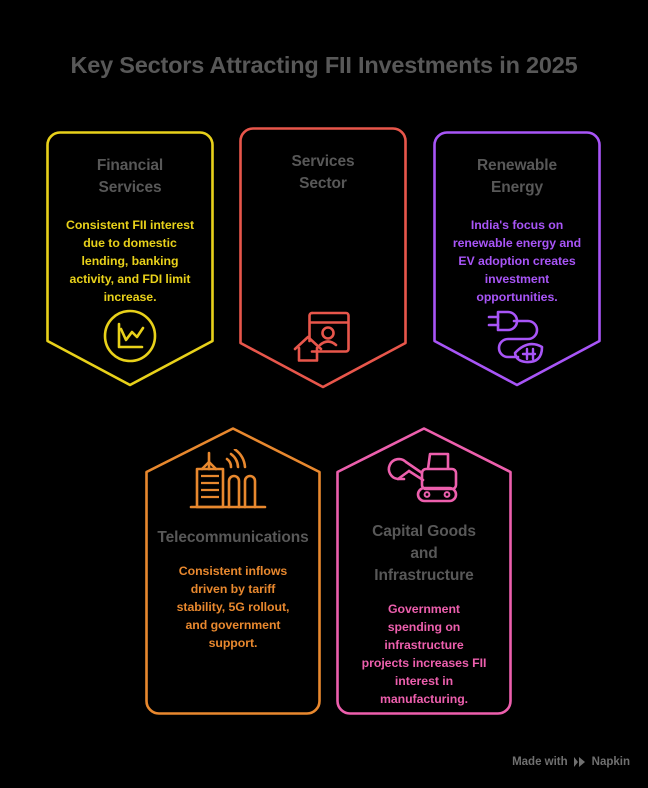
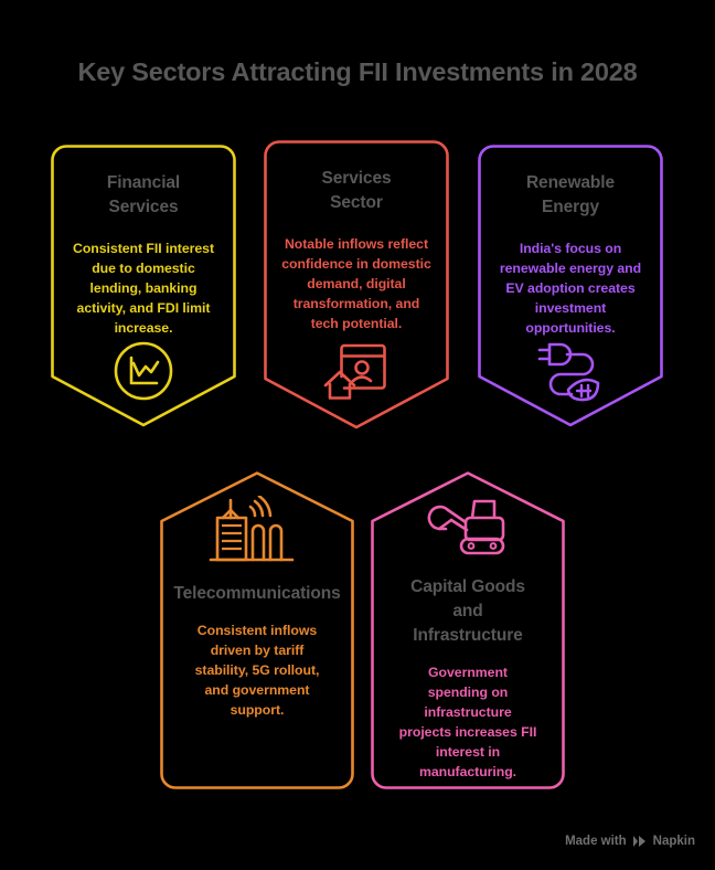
- Key Sectors Attracting FII Investments in 2025
+ Key Sectors Attracting FII Investments in 2028
  Financial
  Services
  Consistent FII interest due to domestic lending, banking activity, and FDI limit increase.
  Services
  Sector
+ Notable inflows reflect confidence in domestic demand, digital transformation, and tech potential.
  Renewable
  Energy
  India's focus on renewable energy and EV adoption creates investment opportunities.
  Telecommunications
  Consistent inflows driven by tariff stability, 5G rollout, and government support.
  Capital Goods
  and
  Infrastructure
  Government spending on infrastructure projects increases FII interest in manufacturing.
  Made with
  Napkin
